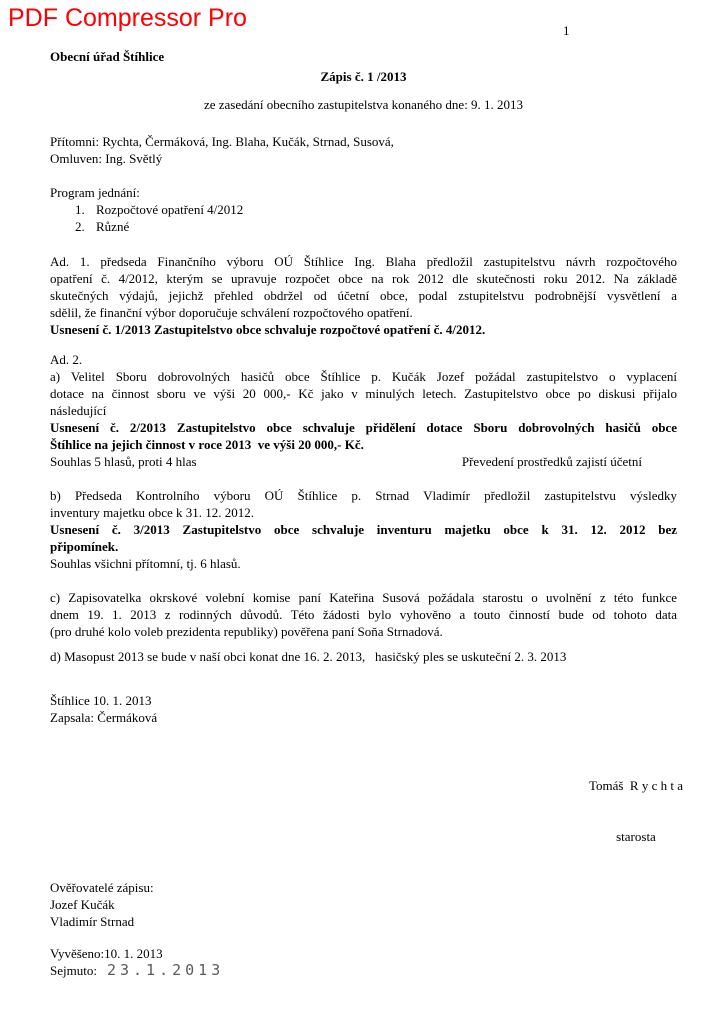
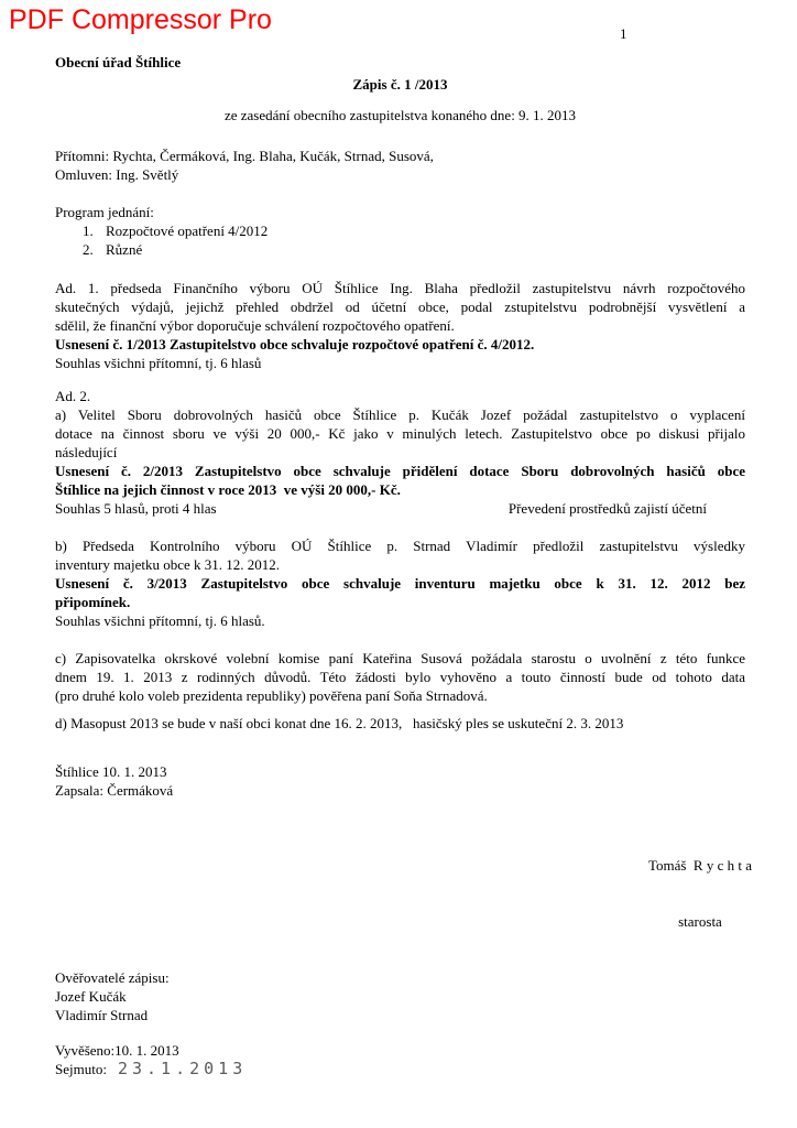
  PDF Compressor Pro
  1
  Obecní úřad Štíhlice
  Zápis č. 1 /2013
  ze zasedání obecního zastupitelstva konaného dne: 9. 1. 2013
  Přítomni: Rychta, Čermáková, Ing. Blaha, Kučák, Strnad, Susová,
  Omluven: Ing. Světlý
  Program jednání:
  1.
  Rozpočtové opatření 4/2012
  2.
  Různé
  Ad. 1. předseda Finančního výboru OÚ Štíhlice Ing. Blaha předložil zastupitelstvu návrh rozpočtového
- opatření č. 4/2012, kterým se upravuje rozpočet obce na rok 2012 dle skutečnosti roku 2012. Na základě
  skutečných výdajů, jejichž přehled obdržel od účetní obce, podal zstupitelstvu podrobnější vysvětlení a
  sdělil, že finanční výbor doporučuje schválení rozpočtového opatření.
  Usnesení č. 1/2013 Zastupitelstvo obce schvaluje rozpočtové opatření č. 4/2012.
+ Souhlas všichni přítomní, tj. 6 hlasů
  Ad. 2.
  a) Velitel Sboru dobrovolných hasičů obce Štíhlice p. Kučák Jozef požádal zastupitelstvo o vyplacení
  dotace na činnost sboru ve výši 20 000,- Kč jako v minulých letech. Zastupitelstvo obce po diskusi přijalo
  následující
  Usnesení č. 2/2013 Zastupitelstvo obce schvaluje přidělení dotace Sboru dobrovolných hasičů obce
  Štíhlice na jejich činnost v roce 2013 ve výši 20 000,- Kč.
  Souhlas 5 hlasů, proti 4 hlas
  Převedení prostředků zajistí účetní
  b) Předseda Kontrolního výboru OÚ Štíhlice p. Strnad Vladimír předložil zastupitelstvu výsledky
  inventury majetku obce k 31. 12. 2012.
  Usnesení č. 3/2013 Zastupitelstvo obce schvaluje inventuru majetku obce k 31. 12. 2012 bez
  připomínek.
  Souhlas všichni přítomní, tj. 6 hlasů.
  c) Zapisovatelka okrskové volební komise paní Kateřina Susová požádala starostu o uvolnění z této funkce
  dnem 19. 1. 2013 z rodinných důvodů. Této žádosti bylo vyhověno a touto činností bude od tohoto data
  (pro druhé kolo voleb prezidenta republiky) pověřena paní Soňa Strnadová.
  d) Masopust 2013 se bude v naší obci konat dne 16. 2. 2013, hasičský ples se uskuteční 2. 3. 2013
  Štíhlice 10. 1. 2013
  Zapsala: Čermáková
  Tomáš R y c h t a
  starosta
  Ověřovatelé zápisu:
  Jozef Kučák
  Vladimír Strnad
  Vyvěšeno:10. 1. 2013
  Sejmuto: 23.1.2013
